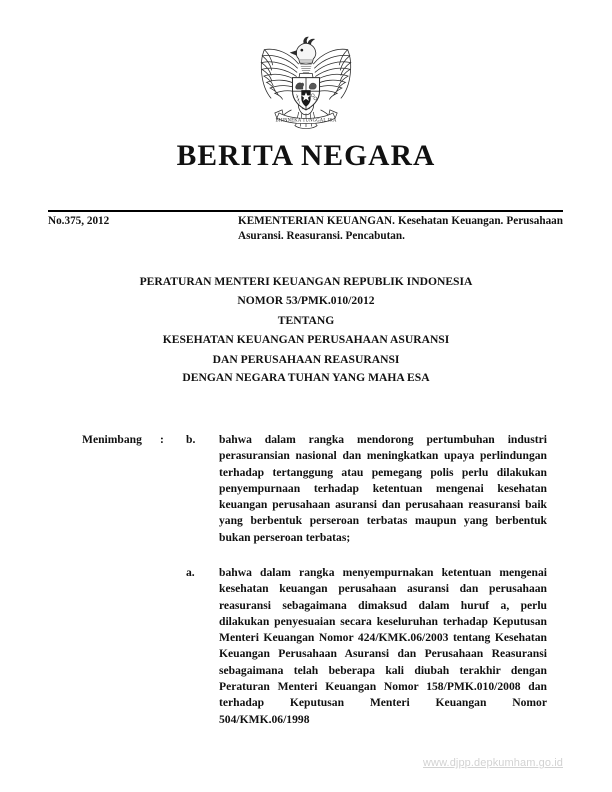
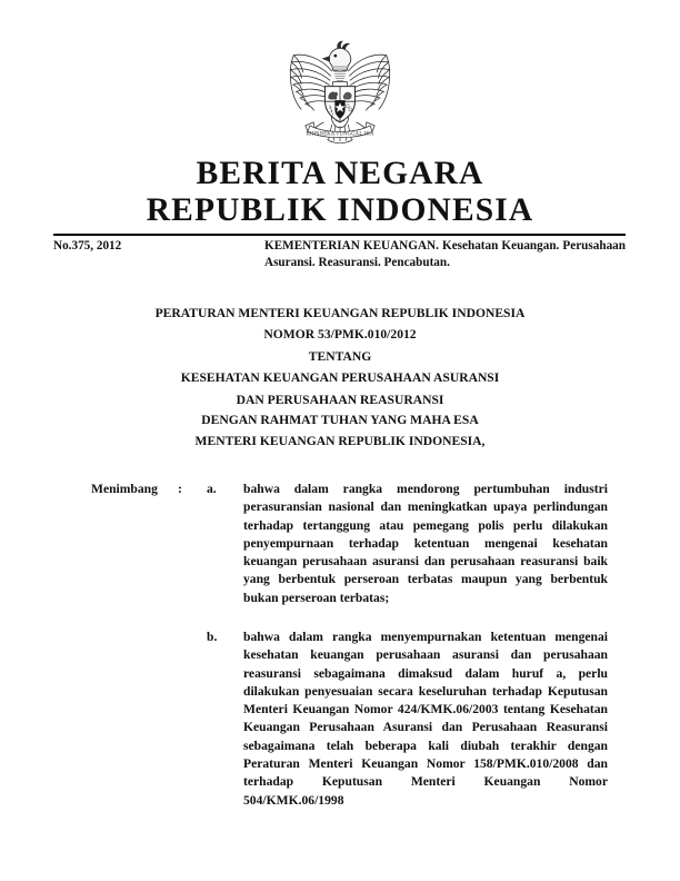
  BERITA NEGARA
+ REPUBLIK INDONESIA
  No.375, 2012
  KEMENTERIAN KEUANGAN. Kesehatan Keuangan. Perusahaan Asuransi. Reasuransi. Pencabutan.
  PERATURAN MENTERI KEUANGAN REPUBLIK INDONESIA
  NOMOR 53/PMK.010/2012
  TENTANG
  KESEHATAN KEUANGAN PERUSAHAAN ASURANSI
  DAN PERUSAHAAN REASURANSI
- DENGAN NEGARA TUHAN YANG MAHA ESA
+ DENGAN RAHMAT TUHAN YANG MAHA ESA
+ MENTERI KEUANGAN REPUBLIK INDONESIA,
  Menimbang
  :
- b.
+ a.
  bahwa dalam rangka mendorong pertumbuhan industri perasuransian nasional dan meningkatkan upaya perlindungan terhadap tertanggung atau pemegang polis perlu dilakukan penyempurnaan terhadap ketentuan mengenai kesehatan keuangan perusahaan asuransi dan perusahaan reasuransi baik yang berbentuk perseroan terbatas maupun yang berbentuk bukan perseroan terbatas;
- a.
+ b.
  bahwa dalam rangka menyempurnakan ketentuan mengenai kesehatan keuangan perusahaan asuransi dan perusahaan reasuransi sebagaimana dimaksud dalam huruf a, perlu dilakukan penyesuaian secara keseluruhan terhadap Keputusan Menteri Keuangan Nomor 424/KMK.06/2003 tentang Kesehatan Keuangan Perusahaan Asuransi dan Perusahaan Reasuransi sebagaimana telah beberapa kali diubah terakhir dengan Peraturan Menteri Keuangan Nomor 158/PMK.010/2008 dan terhadap Keputusan Menteri Keuangan Nomor 504/KMK.06/1998
- www.djpp.depkumham.go.id
